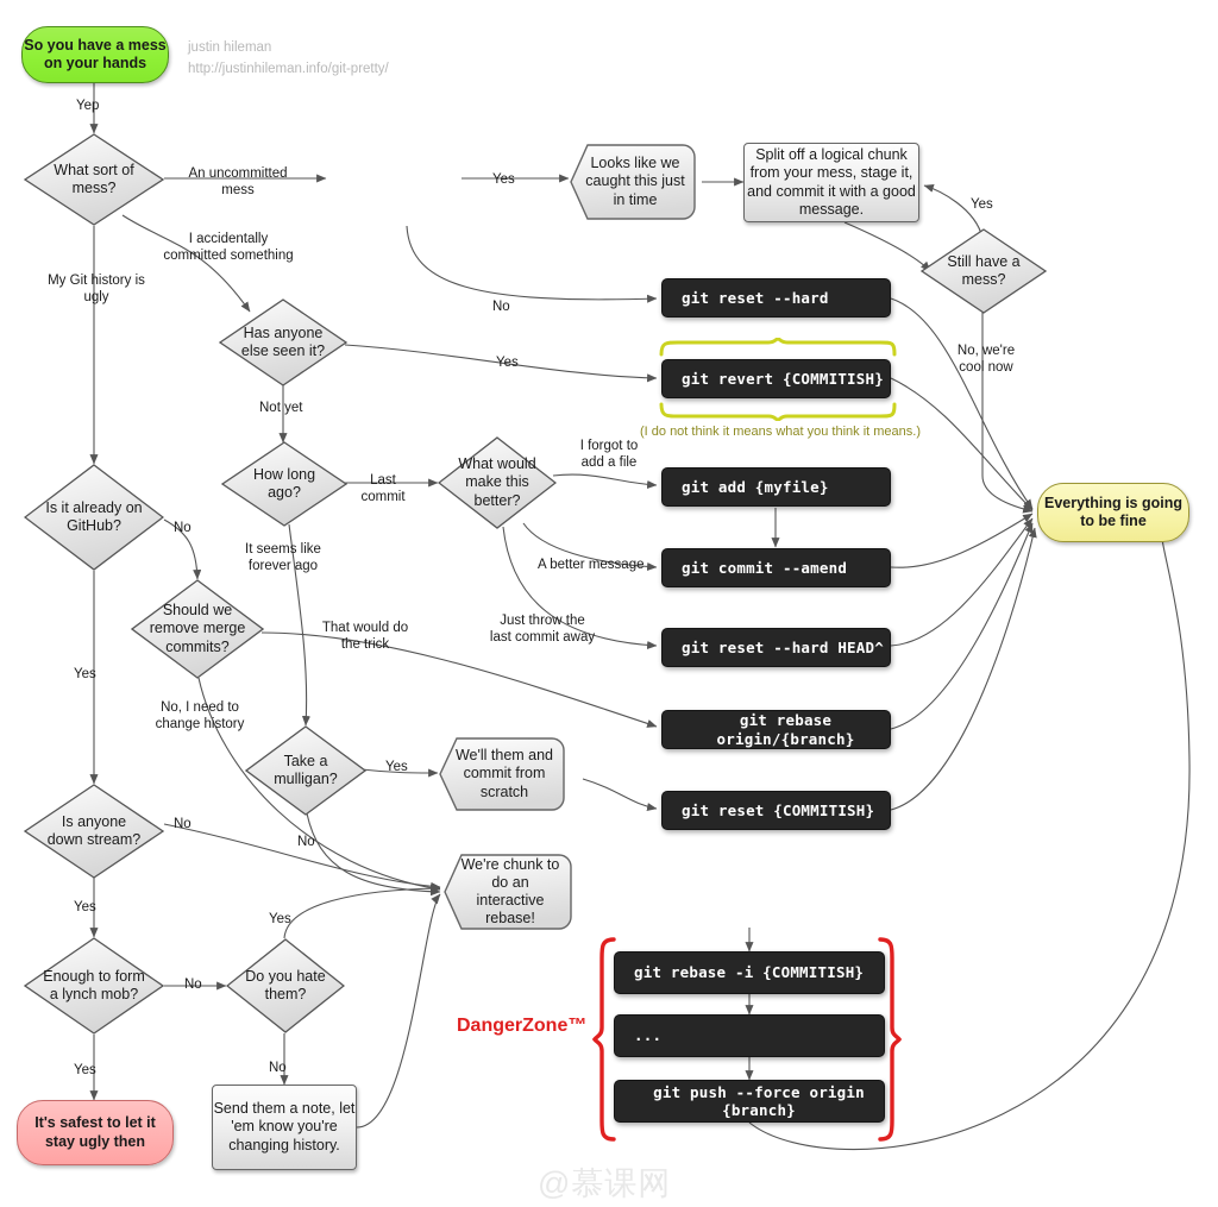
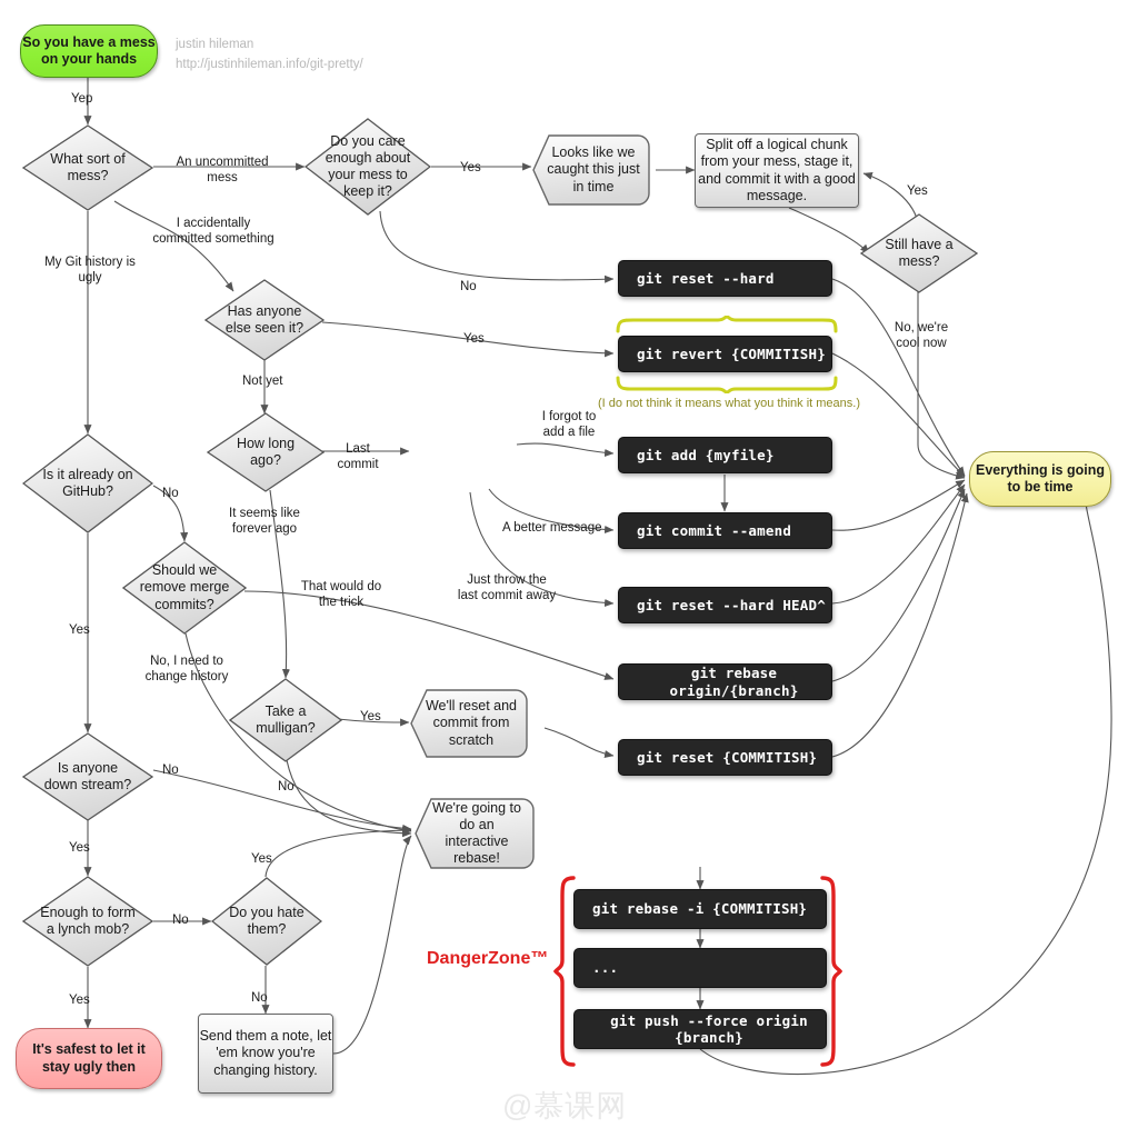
  justin hileman
  http://justinhileman.info/git-pretty/
  So you have a mess on your hands
  What sort of mess?
+ Do you care enough about your mess to keep it?
  Looks like we caught this just in time
  Split off a logical chunk from your mess, stage it, and commit it with a good message.
  Still have a mess?
  Has anyone else seen it?
  How long ago?
- What would make this better?
  Is it already on GitHub?
  Should we remove merge commits?
  Take a mulligan?
- We'll them and commit from scratch
+ We'll reset and commit from scratch
  Is anyone down stream?
- We're chunk to do an interactive rebase!
+ We're going to do an interactive rebase!
  Enough to form a lynch mob?
  Do you hate them?
  Send them a note, let 'em know you're changing history.
  It's safest to let it stay ugly then
- Everything is going to be fine
+ Everything is going to be time
  git reset --hard
  git revert {COMMITISH}
  git add {myfile}
  git commit --amend
  git reset --hard HEAD^
  git rebase origin/{branch}
  git reset {COMMITISH}
  git rebase -i {COMMITISH}
  ...
  git push --force origin {branch}
  (I do not think it means what you think it means.)
  DangerZone™
  Yep
  An uncommitted mess
  I accidentally committed something
  My Git history is ugly
  Yes
  No
  Yes
  Not yet
  Yes
  No, we're cool now
  Last commit
  It seems like forever ago
  I forgot to add a file
  A better message
  Just throw the last commit away
  No
  Yes
  That would do the trick
  No, I need to change history
  Yes
  No
  No
  Yes
  Yes
  No
  Yes
  No
